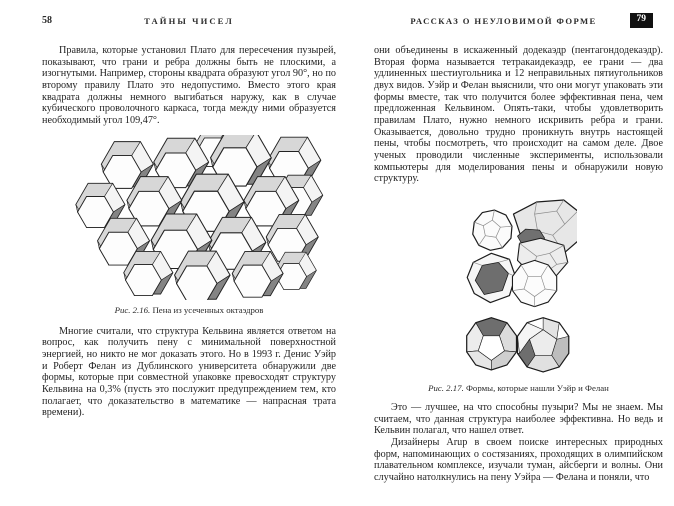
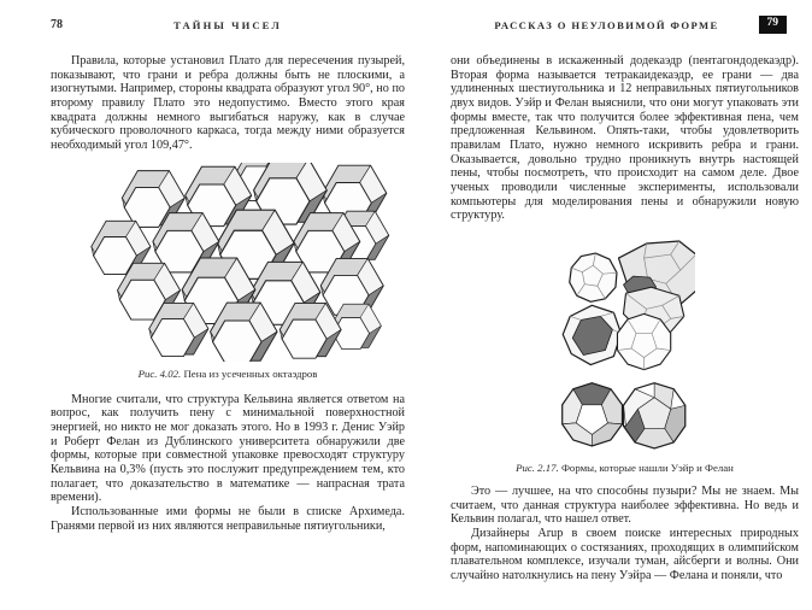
- 58
+ 78
  ТАЙНЫ ЧИСЕЛ
  Правила, которые установил Плато для пересечения пузырей, показывают, что грани и ребра должны быть не плоскими, а изогнутыми. Например, стороны квадрата образуют угол 90°, но по второму правилу Плато это недопустимо. Вместо этого края квадрата должны немного выгибаться наружу, как в случае кубического проволочного каркаса, тогда между ними образуется необходимый угол 109,47°.
- Рис. 2.16. Пена из усеченных октаэдров
+ Рис. 4.02. Пена из усеченных октаэдров
  Многие считали, что структура Кельвина является ответом на вопрос, как получить пену с минимальной поверхностной энергией, но никто не мог доказать этого. Но в 1993 г. Денис Уэйр и Роберт Фелан из Дублинского университета обнаружили две формы, которые при совместной упаковке превосходят структуру Кельвина на 0,3% (пусть это послужит предупреждением тем, кто полагает, что доказательство в математике — напрасная трата времени).
+ Использованные ими формы не были в списке Архимеда. Гранями первой из них являются неправильные пятиугольники,
  РАССКАЗ О НЕУЛОВИМОЙ ФОРМЕ
  79
  они объединены в искаженный додекаэдр (пентагондодекаэдр). Вторая форма называется тетракаидекаэдр, ее грани — два удлиненных шестиугольника и 12 неправильных пятиугольников двух видов. Уэйр и Фелан выяснили, что они могут упаковать эти формы вместе, так что получится более эффективная пена, чем предложенная Кельвином. Опять-таки, чтобы удовлетворить правилам Плато, нужно немного искривить ребра и грани. Оказывается, довольно трудно проникнуть внутрь настоящей пены, чтобы посмотреть, что происходит на самом деле. Двое ученых проводили численные эксперименты, использовали компьютеры для моделирования пены и обнаружили новую структуру.
  Рис. 2.17. Формы, которые нашли Уэйр и Фелан
  Это — лучшее, на что способны пузыри? Мы не знаем. Мы считаем, что данная структура наиболее эффективна. Но ведь и Кельвин полагал, что нашел ответ.
  Дизайнеры Arup в своем поиске интересных природных форм, напоминающих о состязаниях, проходящих в олимпийском плавательном комплексе, изучали туман, айсберги и волны. Они случайно натолкнулись на пену Уэйра — Фелана и поняли, что
